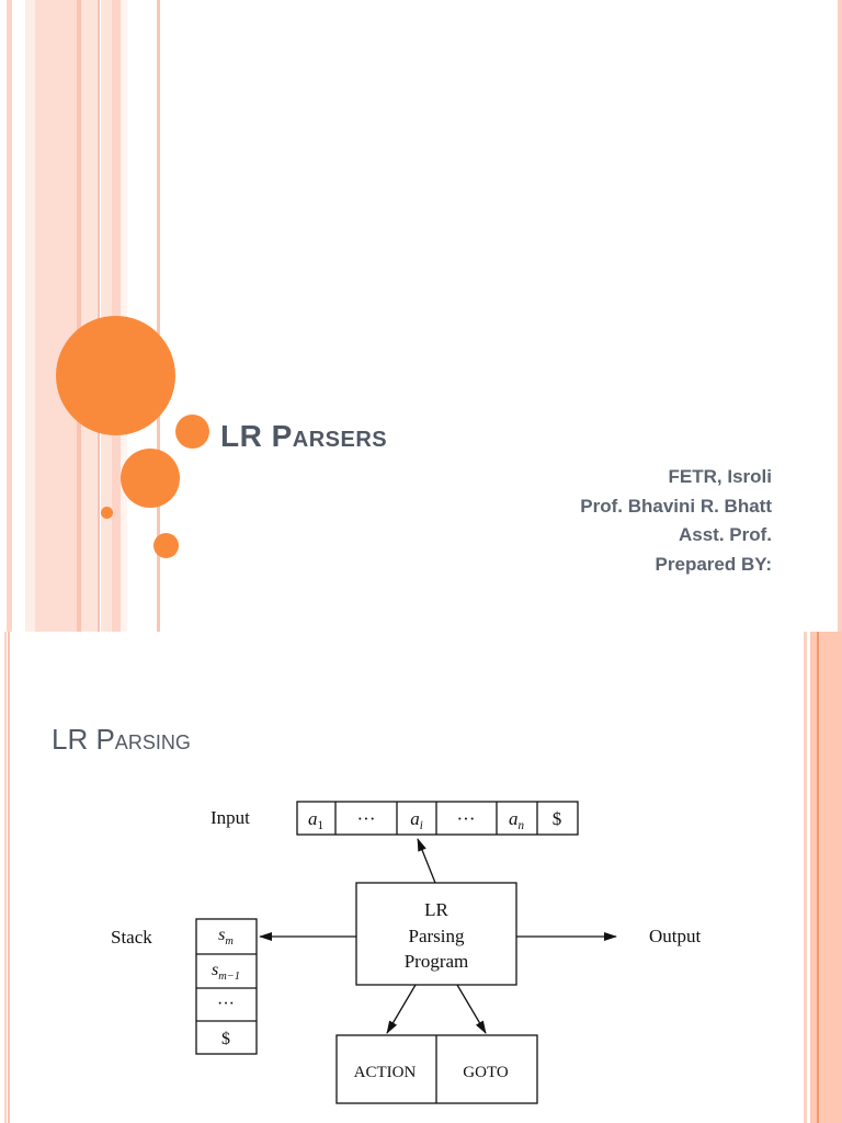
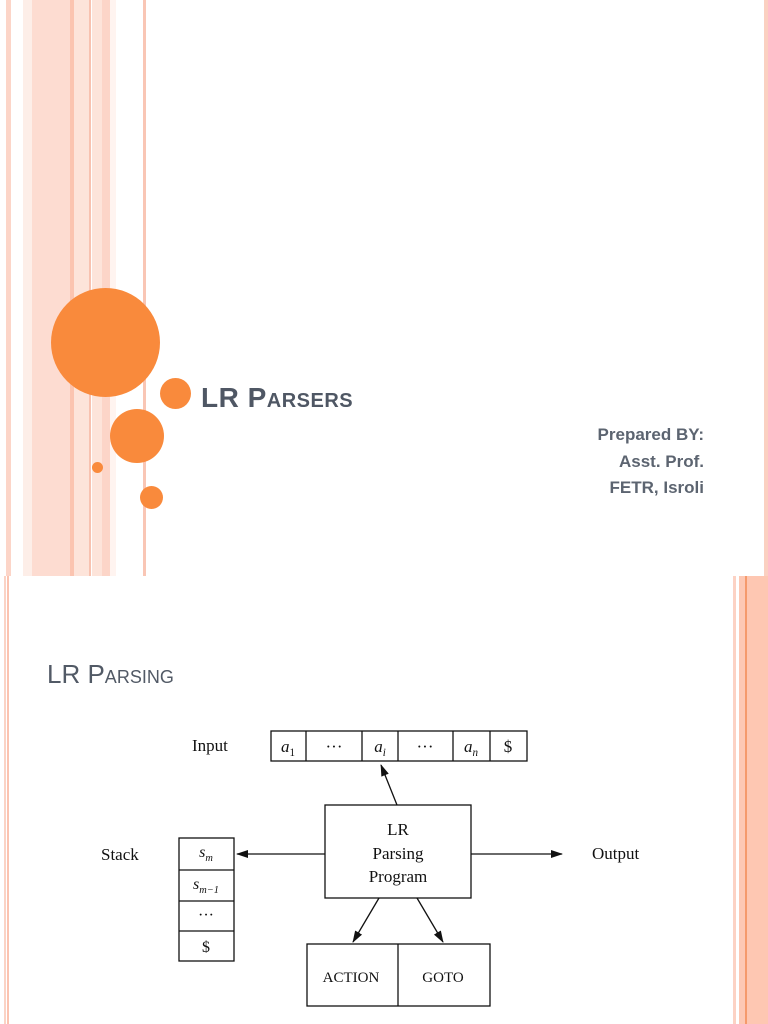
  LR Parsers
- FETR, Isroli
+ Prepared BY:
- Prof. Bhavini R. Bhatt
  Asst. Prof.
- Prepared BY:
+ FETR, Isroli
  LR Parsing
  Input
  a1
  ···
  ai
  ···
  an
  $
  LR
  Parsing
  Program
  Stack
  sm
  sm−1
  ···
  $
  Output
  ACTION
  GOTO
